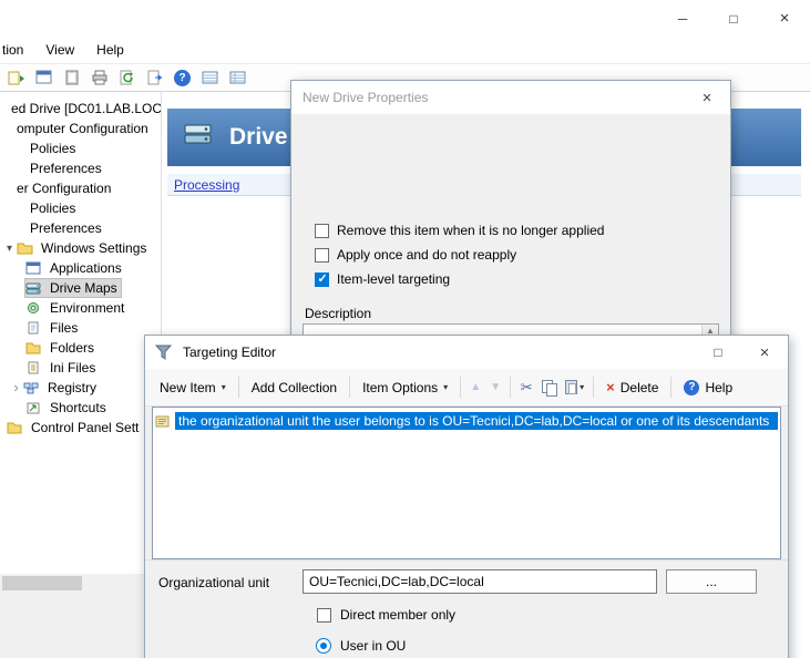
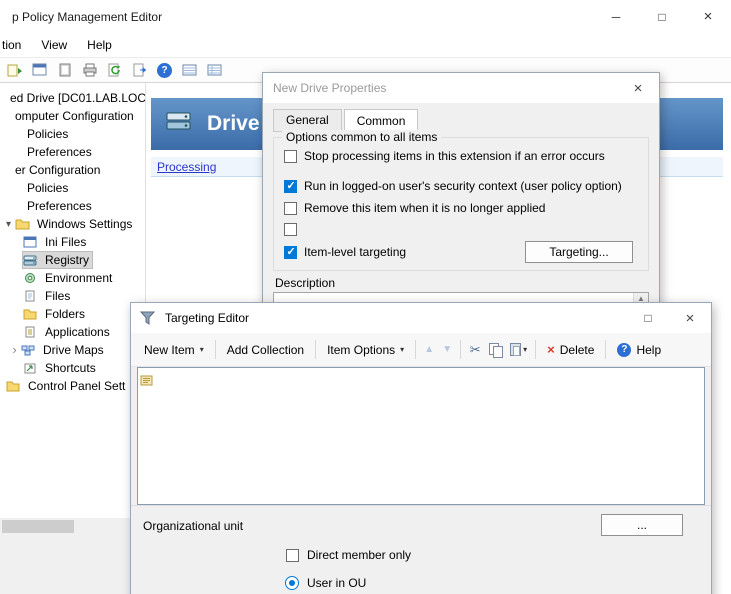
+ p Policy Management Editor
  ─
  □
  ×
  tion
  View
  Help
  ?
  ed Drive [DC01.LAB.LOC
  omputer Configuration
  Policies
  Preferences
  er Configuration
  Policies
  Preferences
  ▾
  Windows Settings
- Applications
+ Ini Files
- Drive Maps
+ Registry
  Environment
  Files
  Folders
- Ini Files
+ Applications
  ›
- Registry
+ Drive Maps
  Shortcuts
  Control Panel Sett
  Drive
  Processing
  New Drive Properties
  ×
+ General
+ Common
+ Options common to all items
+ Stop processing items in this extension if an error occurs
+ Run in logged-on user's security context (user policy option)
  Remove this item when it is no longer applied
- Apply once and do not reapply
  Item-level targeting
+ Targeting...
  Description
  ▲
  Targeting Editor
  □
  ×
  New Item
  ▾
  Add Collection
  Item Options
  ▾
  ▲
  ▼
  ✂
  ▾
  ×
  Delete
  ?
  Help
- the organizational unit the user belongs to is OU=Tecnici,DC=lab,DC=local or one of its descendants
  Organizational unit
- OU=Tecnici,DC=lab,DC=local
  ...
  Direct member only
  User in OU
